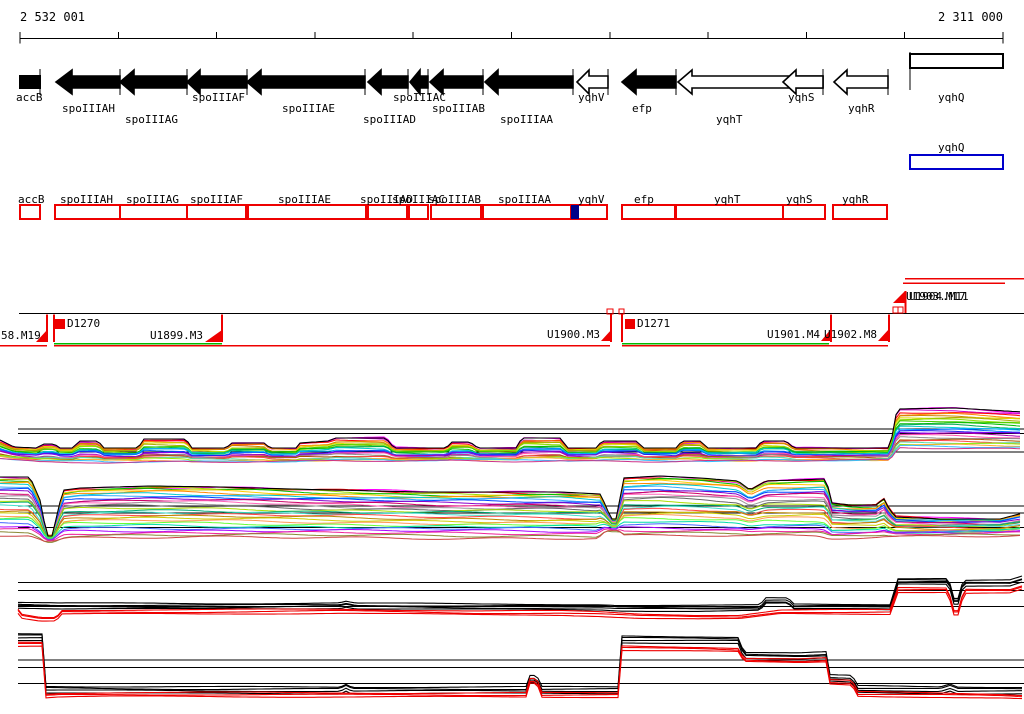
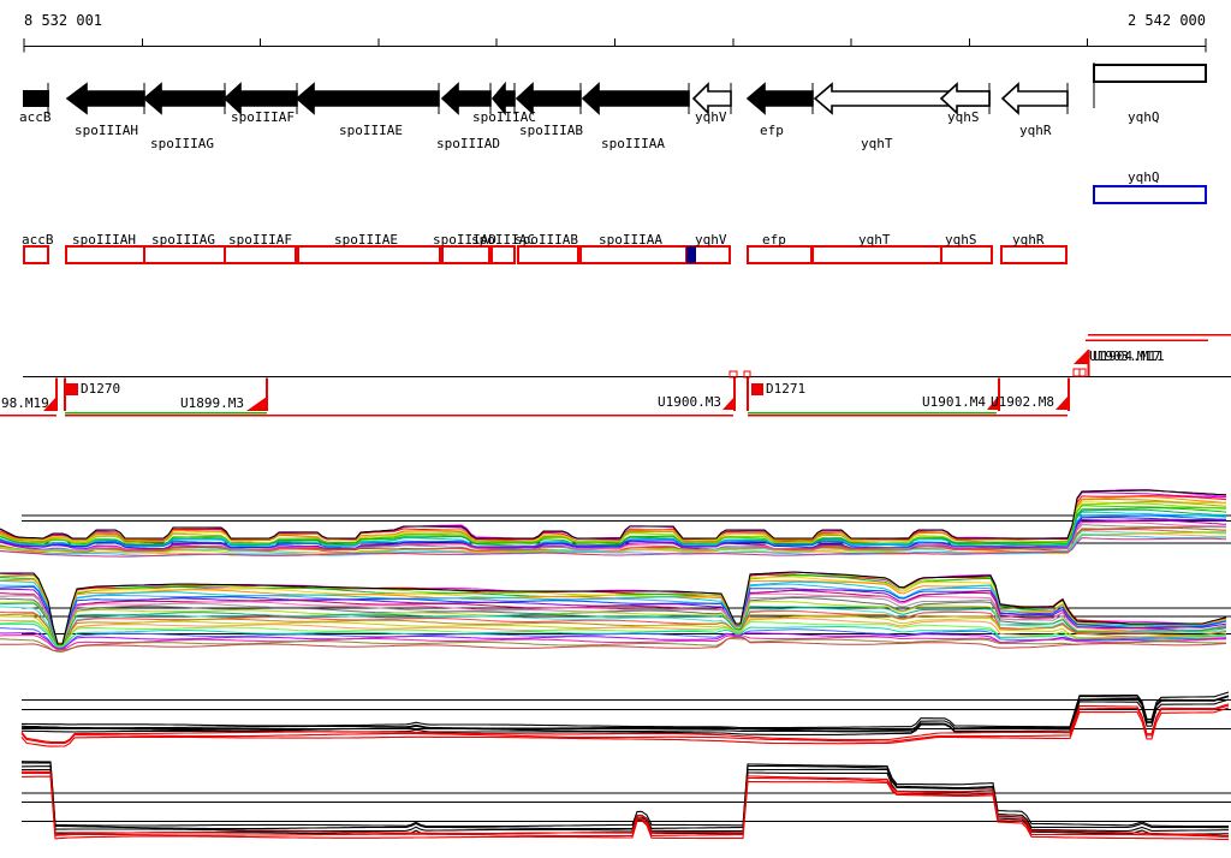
- 2 532 001
+ 8 532 001
- 2 311 000
+ 2 542 000
  accB
  spoIIIAH
  spoIIIAG
  spoIIIAF
  spoIIIAE
  spoIIIAD
  spoIIIAC
  spoIIIAB
  spoIIIAA
  yqhV
  efp
  yqhT
  yqhS
  yqhR
  yqhQ
  yqhQ
  accB
  spoIIIAH
  spoIIIAG
  spoIIIAF
  spoIIIAE
  spoIIIAD
  spoIIIAC
  spoIIIAB
  spoIIIAA
  yqhV
  efp
  yqhT
  yqhS
  yqhR
- 58.M19
+ 98.M19
  D1270
  U1899.M3
  U1900.M3
  D1271
  U1901.M4
  U1902.M8
  U1903.M17
  U1904.M11
